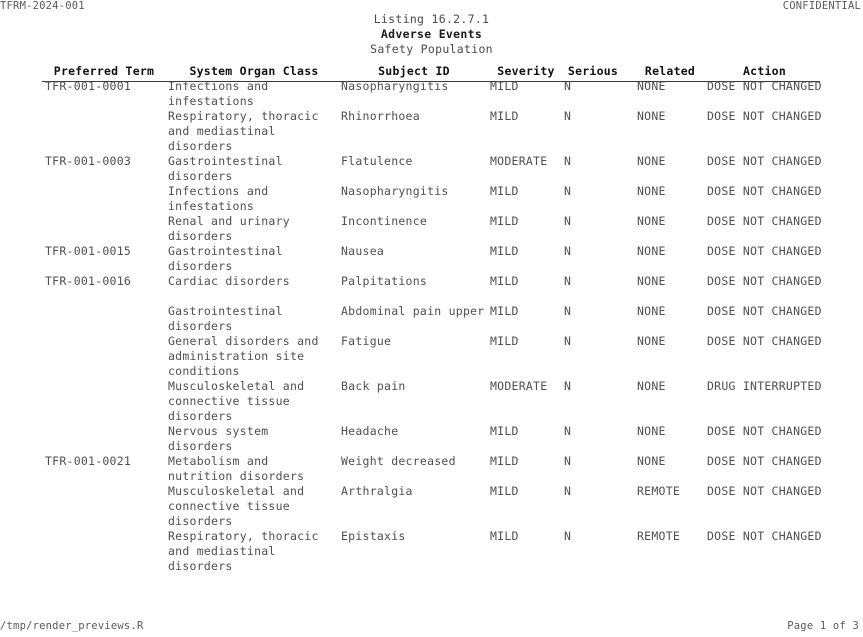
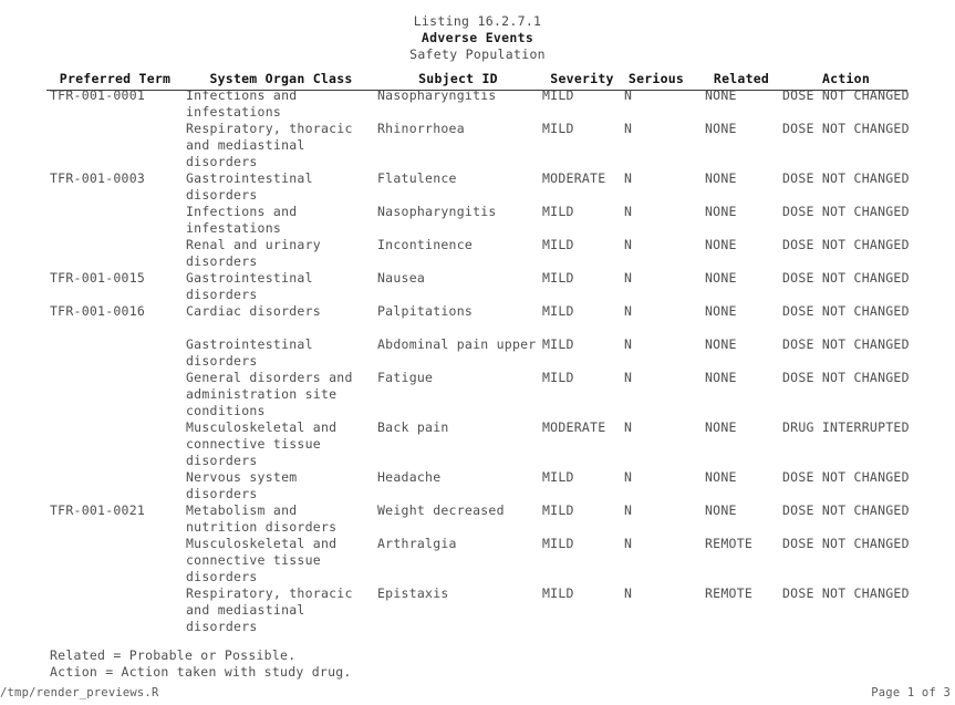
- TFRM-2024-001
- CONFIDENTIAL
  Listing 16.2.7.1
  Adverse Events
  Safety Population
  Preferred Term
  System Organ Class
  Subject ID
  Severity
  Serious
  Related
  Action
  TFR-001-0001
  Infections and infestations
  Nasopharyngitis
  MILD
  N
  NONE
  DOSE NOT CHANGED
  Respiratory, thoracic and mediastinal disorders
  Rhinorrhoea
  MILD
  N
  NONE
  DOSE NOT CHANGED
  TFR-001-0003
  Gastrointestinal disorders
  Flatulence
  MODERATE
  N
  NONE
  DOSE NOT CHANGED
  Infections and infestations
  Nasopharyngitis
  MILD
  N
  NONE
  DOSE NOT CHANGED
  Renal and urinary disorders
  Incontinence
  MILD
  N
  NONE
  DOSE NOT CHANGED
  TFR-001-0015
  Gastrointestinal disorders
  Nausea
  MILD
  N
  NONE
  DOSE NOT CHANGED
  TFR-001-0016
  Cardiac disorders
  Palpitations
  MILD
  N
  NONE
  DOSE NOT CHANGED
  Gastrointestinal disorders
  Abdominal pain upper
  MILD
  N
  NONE
  DOSE NOT CHANGED
  General disorders and administration site conditions
  Fatigue
  MILD
  N
  NONE
  DOSE NOT CHANGED
  Musculoskeletal and connective tissue disorders
  Back pain
  MODERATE
  N
  NONE
  DRUG INTERRUPTED
  Nervous system disorders
  Headache
  MILD
  N
  NONE
  DOSE NOT CHANGED
  TFR-001-0021
  Metabolism and nutrition disorders
  Weight decreased
  MILD
  N
  NONE
  DOSE NOT CHANGED
  Musculoskeletal and connective tissue disorders
  Arthralgia
  MILD
  N
  REMOTE
  DOSE NOT CHANGED
  Respiratory, thoracic and mediastinal disorders
  Epistaxis
  MILD
  N
  REMOTE
  DOSE NOT CHANGED
+ Related = Probable or Possible.
+ Action = Action taken with study drug.
  /tmp/render_previews.R
  Page 1 of 3
